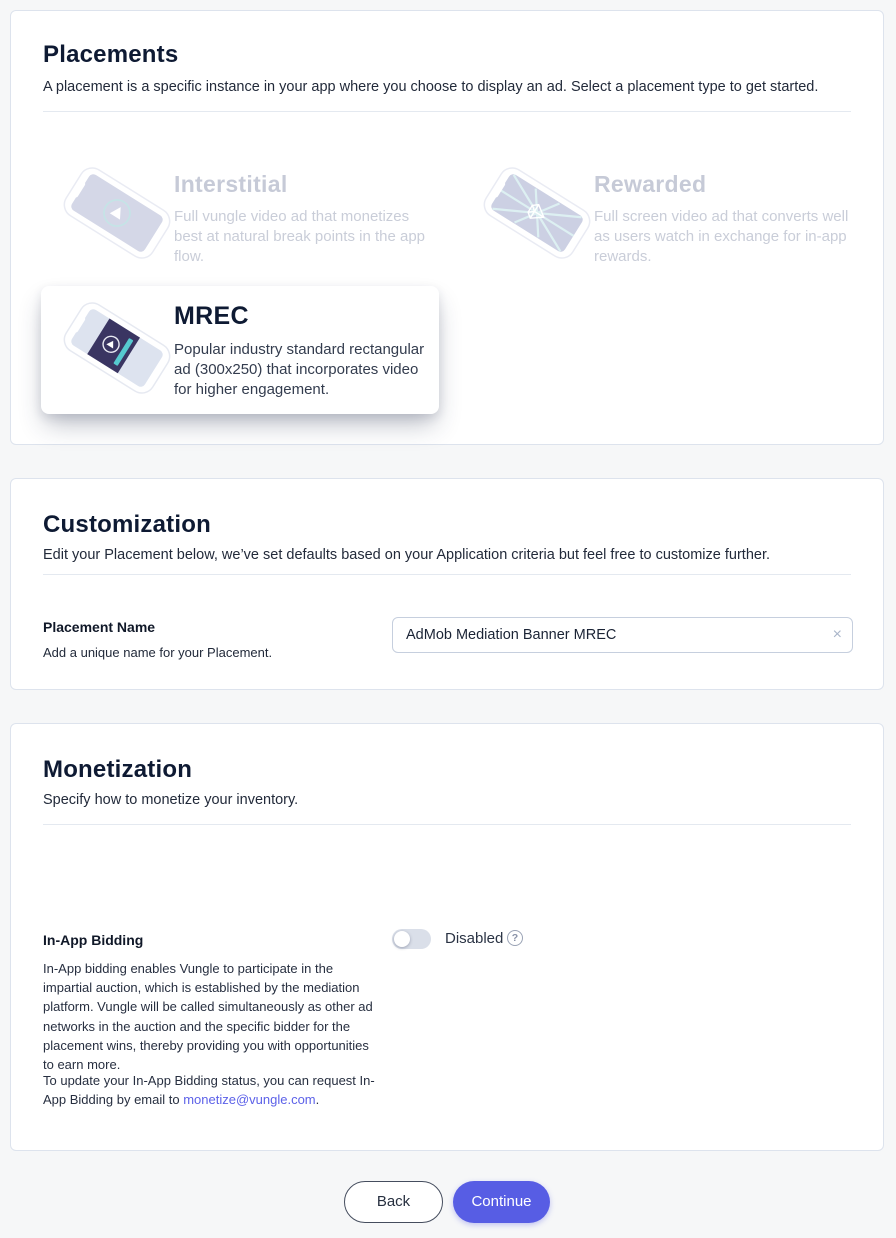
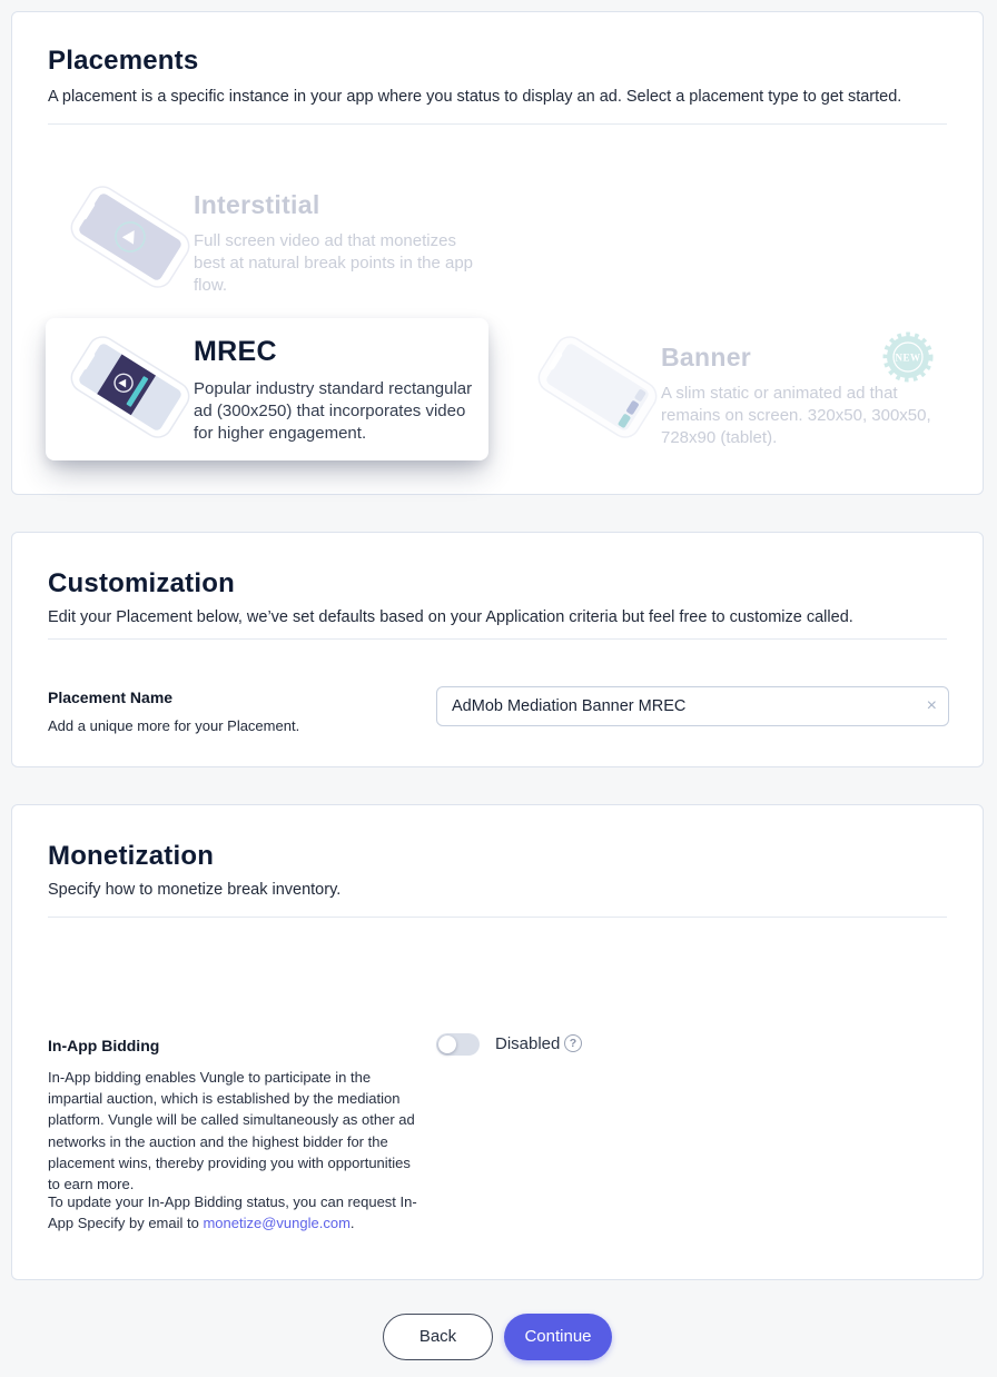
  Placements
- A placement is a specific instance in your app where you choose to display an ad. Select a placement type to get started.
+ A placement is a specific instance in your app where you status to display an ad. Select a placement type to get started.
  Interstitial
- Full vungle video ad that monetizes best at natural break points in the app flow.
+ Full screen video ad that monetizes best at natural break points in the app flow.
- Rewarded
- Full screen video ad that converts well as users watch in exchange for in-app rewards.
  MREC
  Popular industry standard rectangular ad (300x250) that incorporates video for higher engagement.
+ Banner
+ A slim static or animated ad that remains on screen. 320x50, 300x50, 728x90 (tablet).
+ NEW
  Customization
- Edit your Placement below, we’ve set defaults based on your Application criteria but feel free to customize further.
+ Edit your Placement below, we’ve set defaults based on your Application criteria but feel free to customize called.
  Placement Name
- Add a unique name for your Placement.
+ Add a unique more for your Placement.
  AdMob Mediation Banner MREC
  ×
  Monetization
- Specify how to monetize your inventory.
+ Specify how to monetize break inventory.
  In-App Bidding
- In-App bidding enables Vungle to participate in the impartial auction, which is established by the mediation platform. Vungle will be called simultaneously as other ad networks in the auction and the specific bidder for the placement wins, thereby providing you with opportunities to earn more.
+ In-App bidding enables Vungle to participate in the impartial auction, which is established by the mediation platform. Vungle will be called simultaneously as other ad networks in the auction and the highest bidder for the placement wins, thereby providing you with opportunities to earn more.
- To update your In-App Bidding status, you can request In-App Bidding by email to monetize@vungle.com.
+ To update your In-App Bidding status, you can request In-App Specify by email to monetize@vungle.com.
  Disabled
  ?
  Back
  Continue
